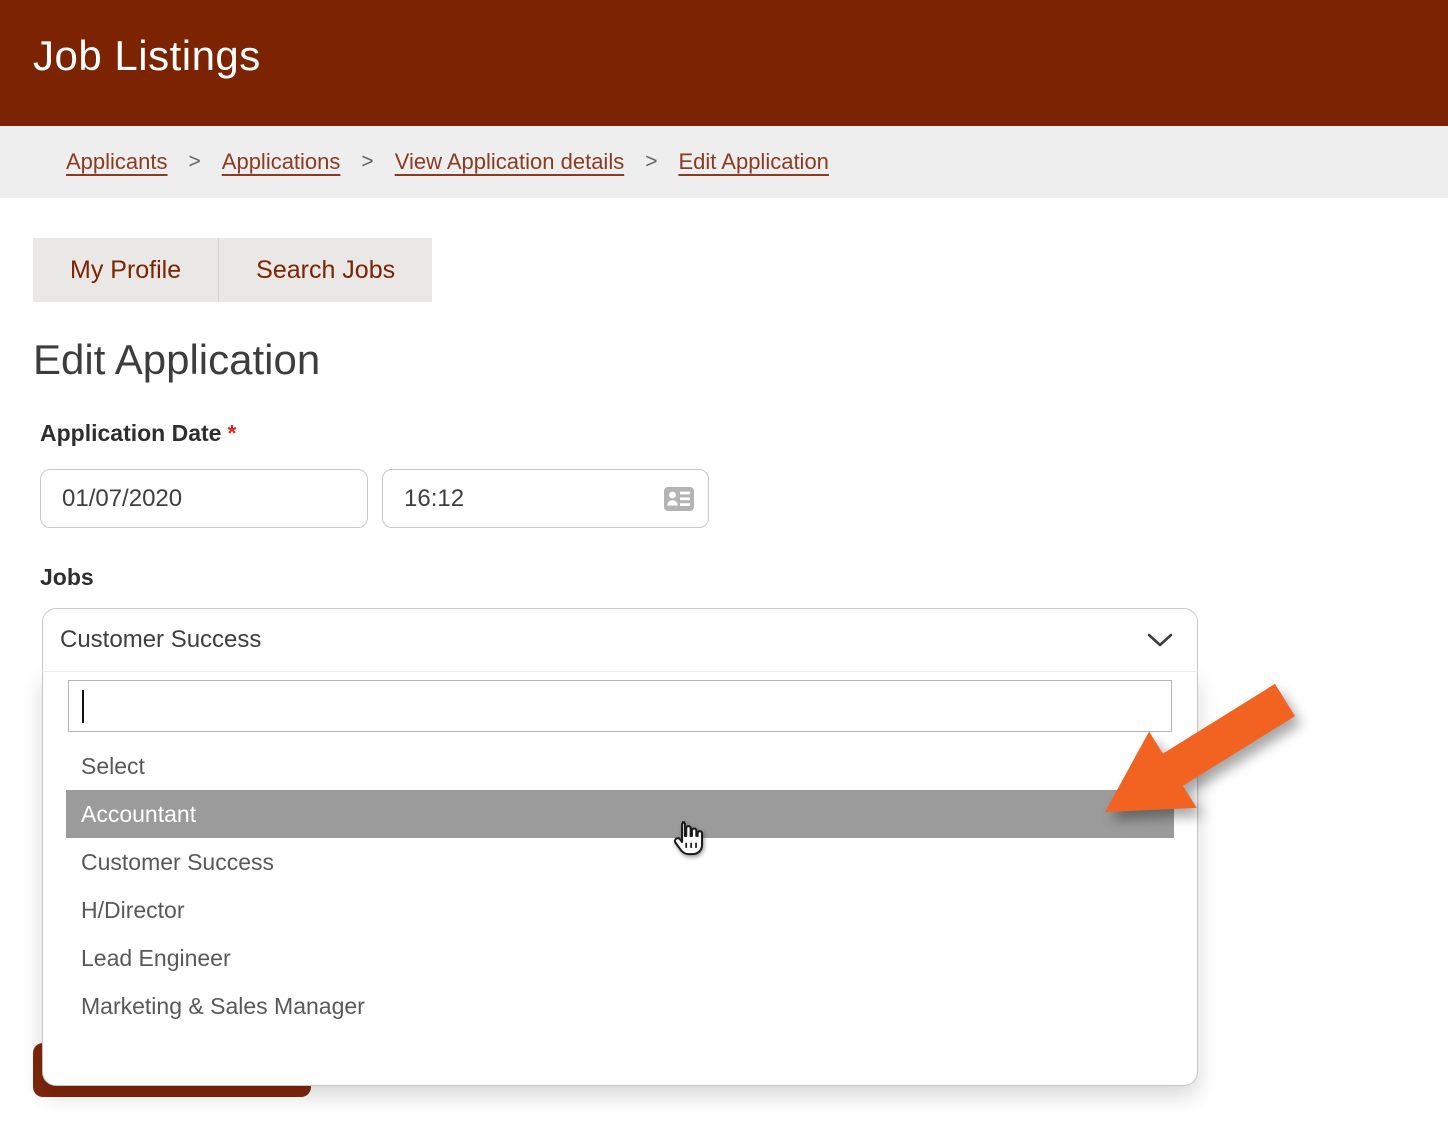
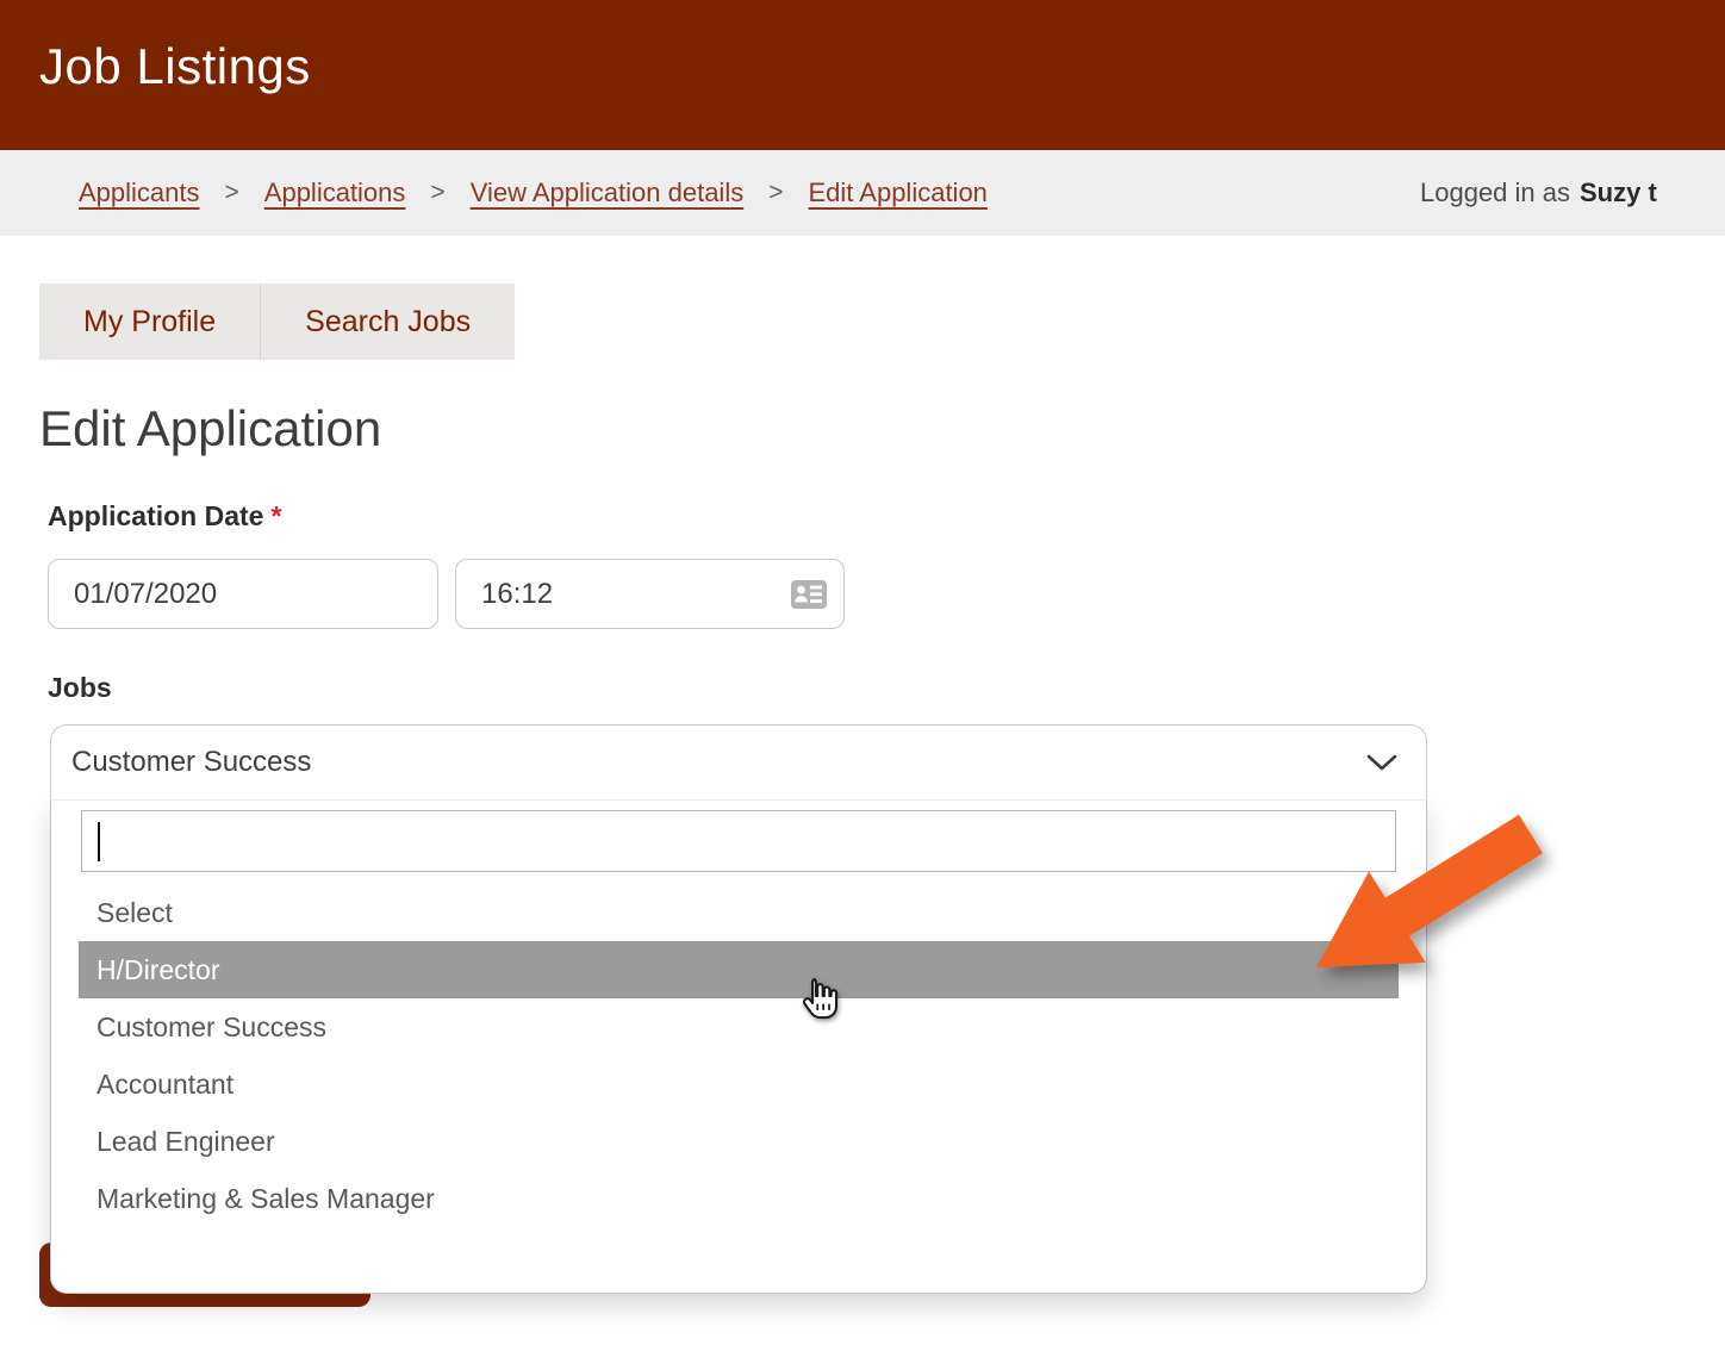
  Job Listings
  Applicants
  >
  Applications
  >
  View Application details
  >
  Edit Application
+ Logged in as
+ Suzy t
  My Profile
  Search Jobs
  Edit Application
  Application Date *
  01/07/2020
  16:12
  Jobs
  Customer Success
  Select
- Accountant
+ H/Director
  Customer Success
- H/Director
+ Accountant
  Lead Engineer
  Marketing & Sales Manager
